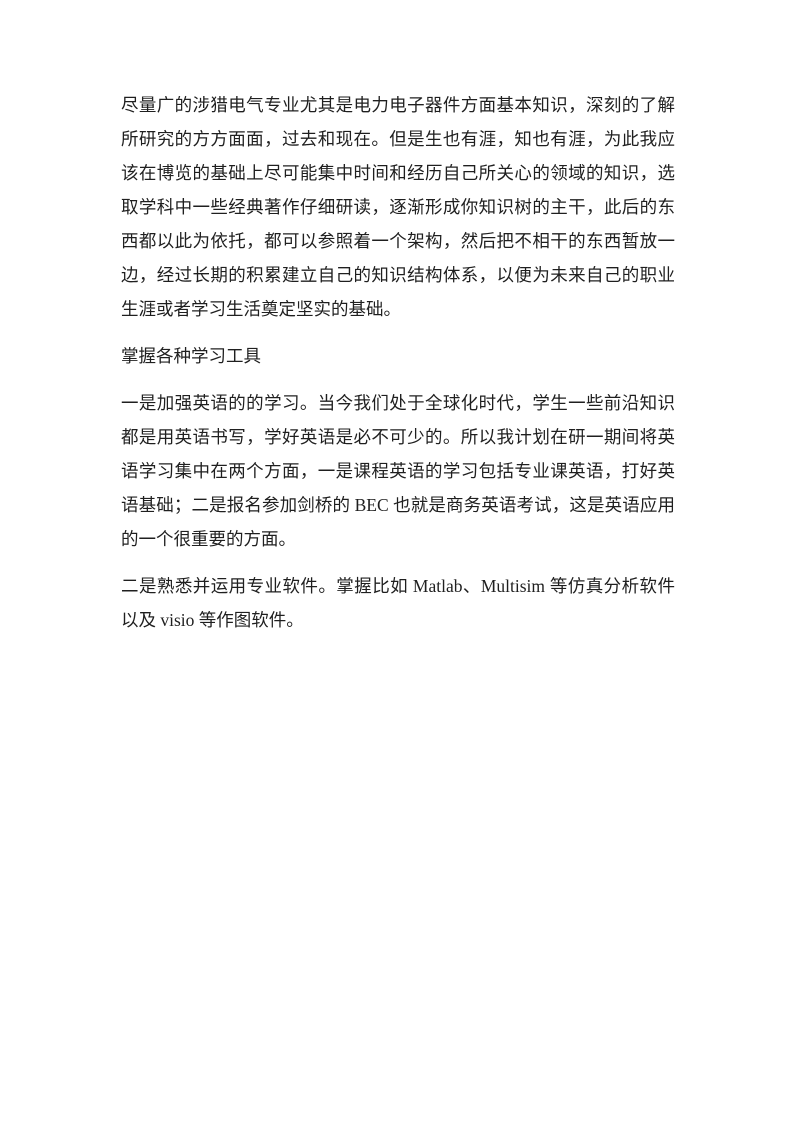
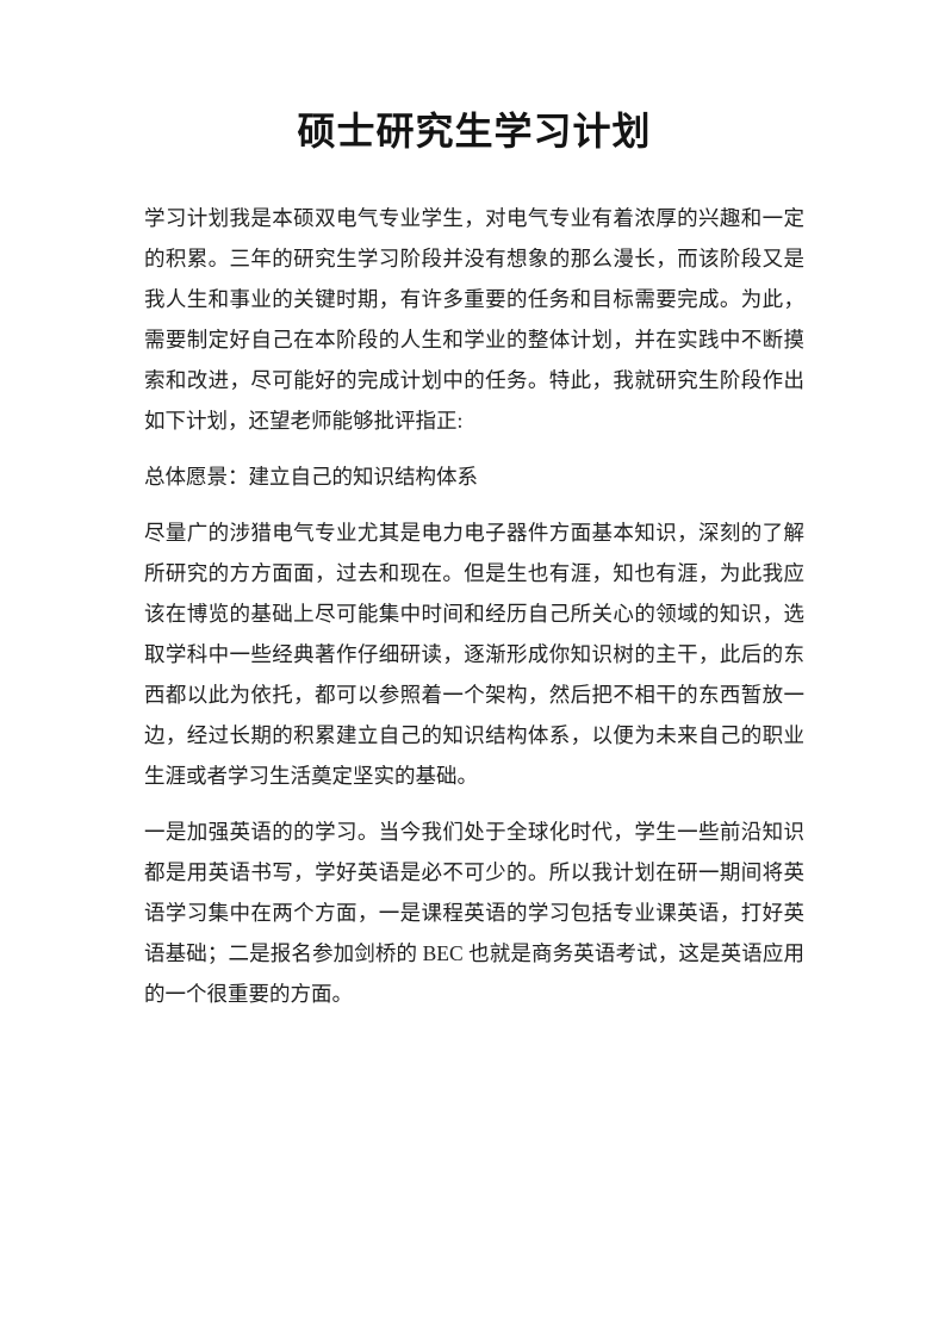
+ 硕士研究生学习计划
+ 学习计划我是本硕双电气专业学生，对电气专业有着浓厚的兴趣和一定的积累。三年的研究生学习阶段并没有想象的那么漫长，而该阶段又是我人生和事业的关键时期，有许多重要的任务和目标需要完成。为此，需要制定好自己在本阶段的人生和学业的整体计划，并在实践中不断摸索和改进，尽可能好的完成计划中的任务。特此，我就研究生阶段作出如下计划，还望老师能够批评指正:
+ 总体愿景：建立自己的知识结构体系
  尽量广的涉猎电气专业尤其是电力电子器件方面基本知识，深刻的了解所研究的方方面面，过去和现在。但是生也有涯，知也有涯，为此我应该在博览的基础上尽可能集中时间和经历自己所关心的领域的知识，选取学科中一些经典著作仔细研读，逐渐形成你知识树的主干，此后的东西都以此为依托，都可以参照着一个架构，然后把不相干的东西暂放一边，经过长期的积累建立自己的知识结构体系，以便为未来自己的职业生涯或者学习生活奠定坚实的基础。
- 掌握各种学习工具
  一是加强英语的的学习。当今我们处于全球化时代，学生一些前沿知识都是用英语书写，学好英语是必不可少的。所以我计划在研一期间将英语学习集中在两个方面，一是课程英语的学习包括专业课英语，打好英语基础；二是报名参加剑桥的 BEC 也就是商务英语考试，这是英语应用的一个很重要的方面。
- 二是熟悉并运用专业软件。掌握比如 Matlab、Multisim 等仿真分析软件以及 visio 等作图软件。
